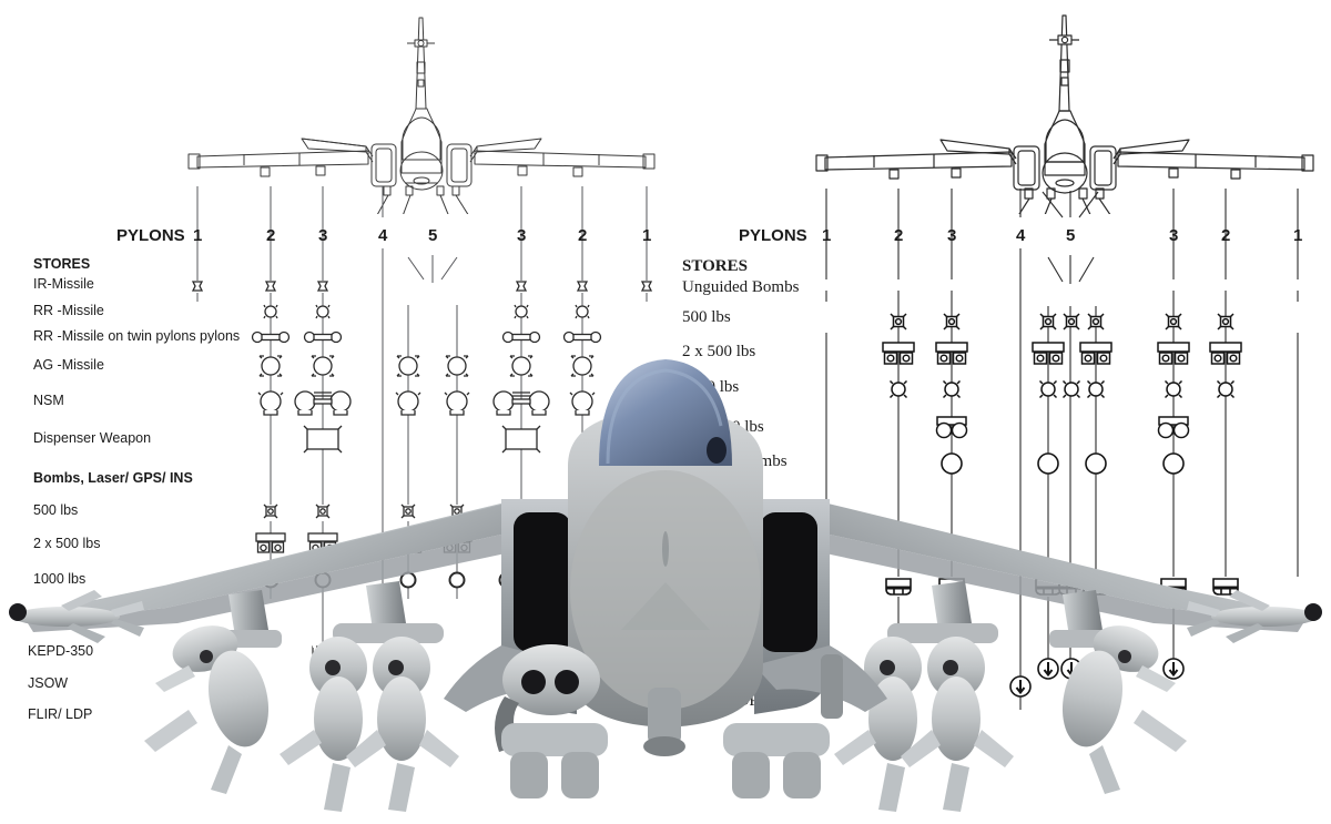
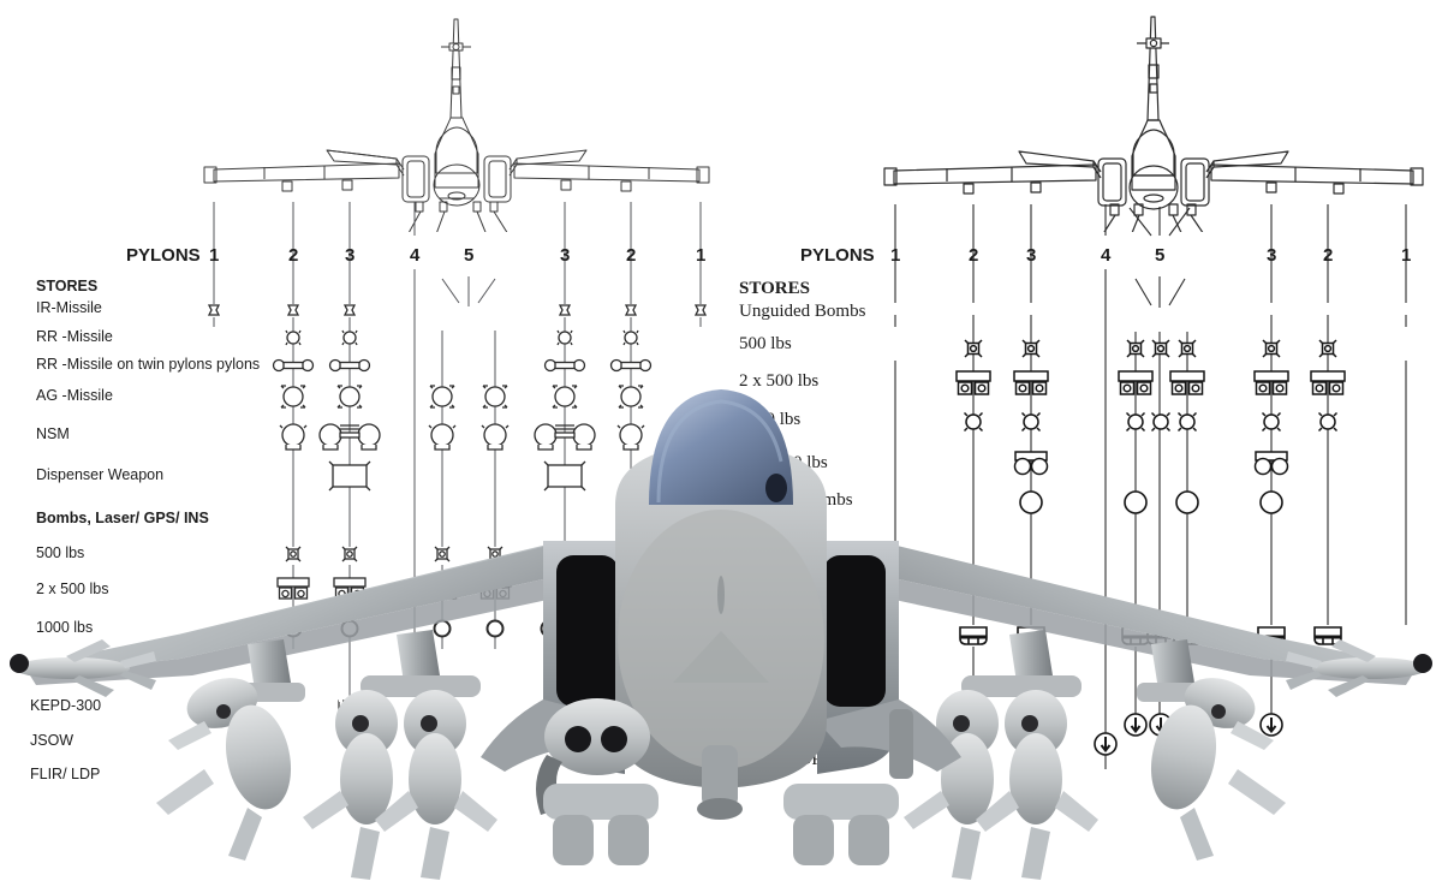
  PYLONS
  STORES
  IR-Missile
  RR -Missile
  RR -Missile on twin pylons pylons
  AG -Missile
  NSM
  Dispenser Weapon
  Bombs, Laser/ GPS/ INS
  500 lbs
  2 x 500 lbs
  1000 lbs
- KEPD-350
+ KEPD-300
  JSOW
  FLIR/ LDP
  1
  2
  3
  4
  5
  3
  2
  1
  PYLONS
  STORES
  Unguided Bombs
  500 lbs
  2 x 500 lbs
  1
  2
  3
  4
  5
  3
  2
  1
